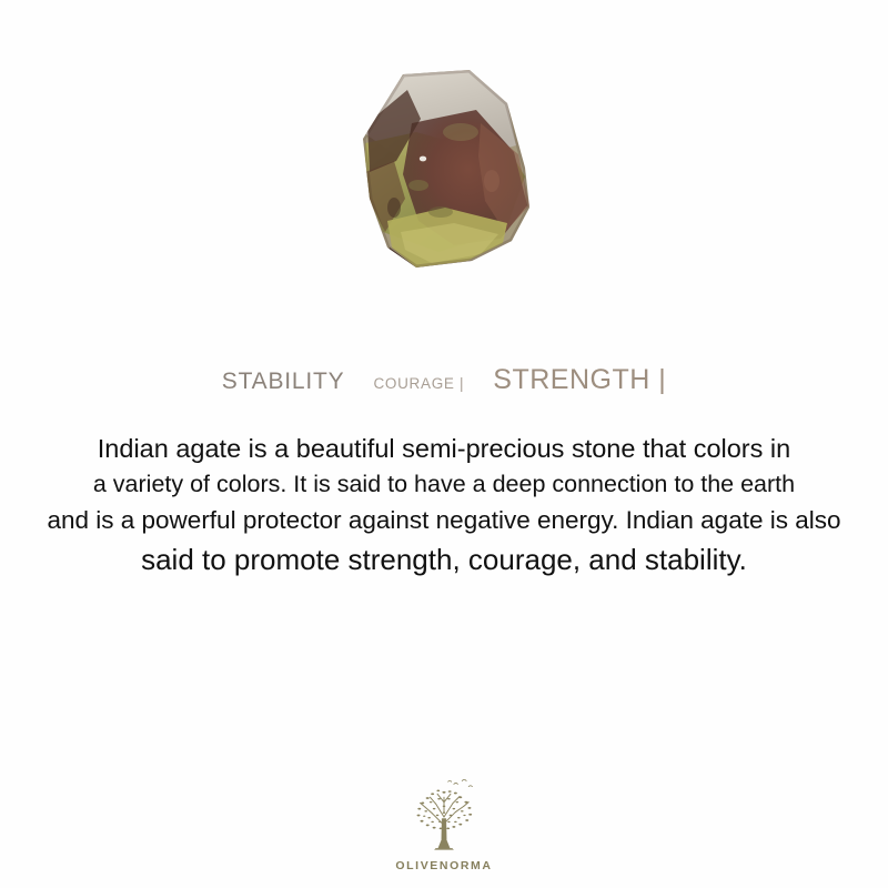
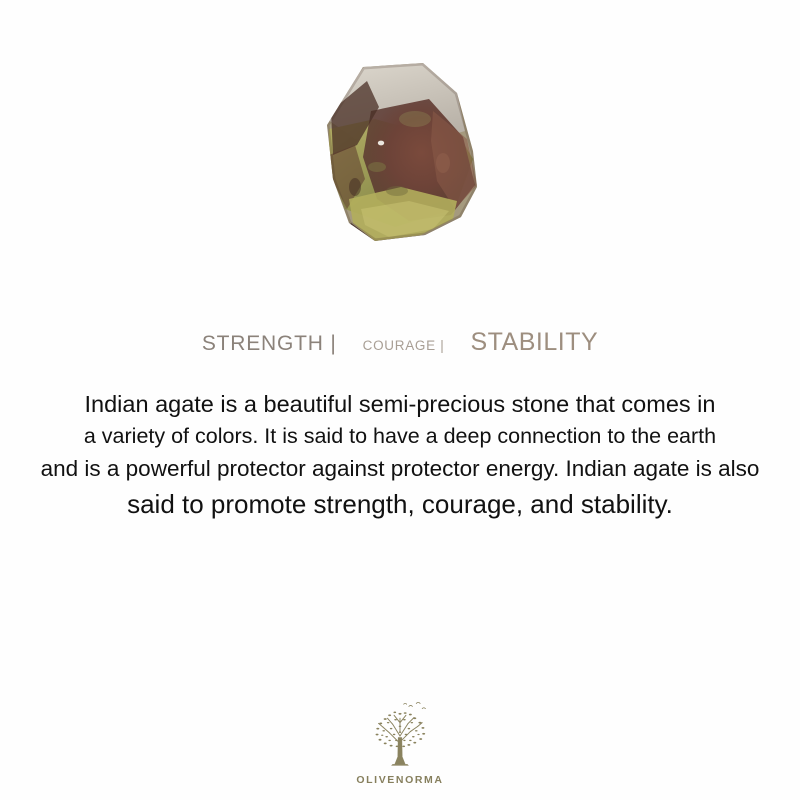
- STABILITY
+ STRENGTH |
  COURAGE |
- STRENGTH |
+ STABILITY
- Indian agate is a beautiful semi-precious stone that colors in
+ Indian agate is a beautiful semi-precious stone that comes in
  a variety of colors. It is said to have a deep connection to the earth
- and is a powerful protector against negative energy. Indian agate is also
+ and is a powerful protector against protector energy. Indian agate is also
  said to promote strength, courage, and stability.
  OLIVENORMA
